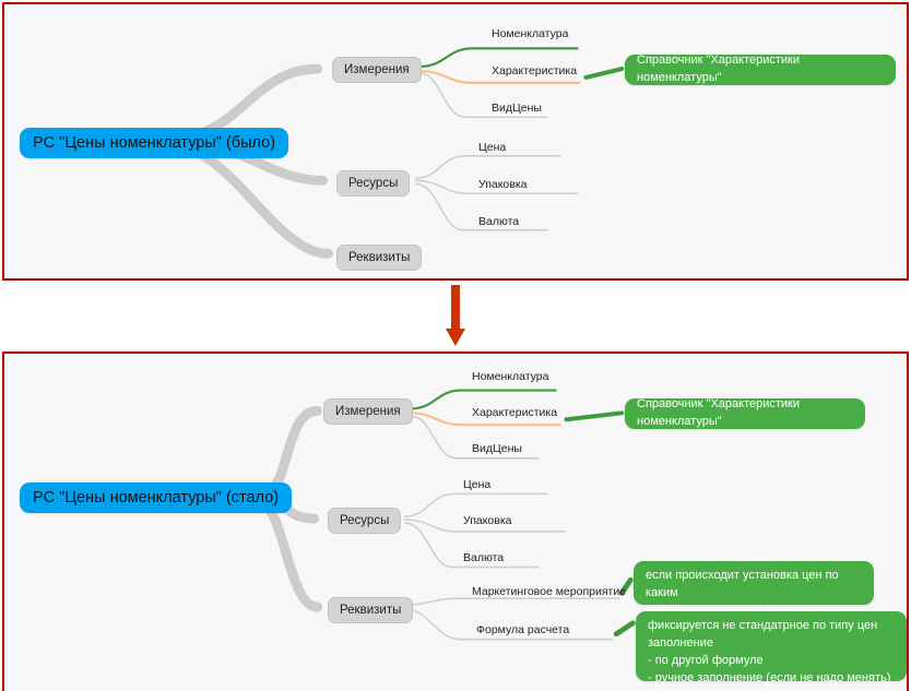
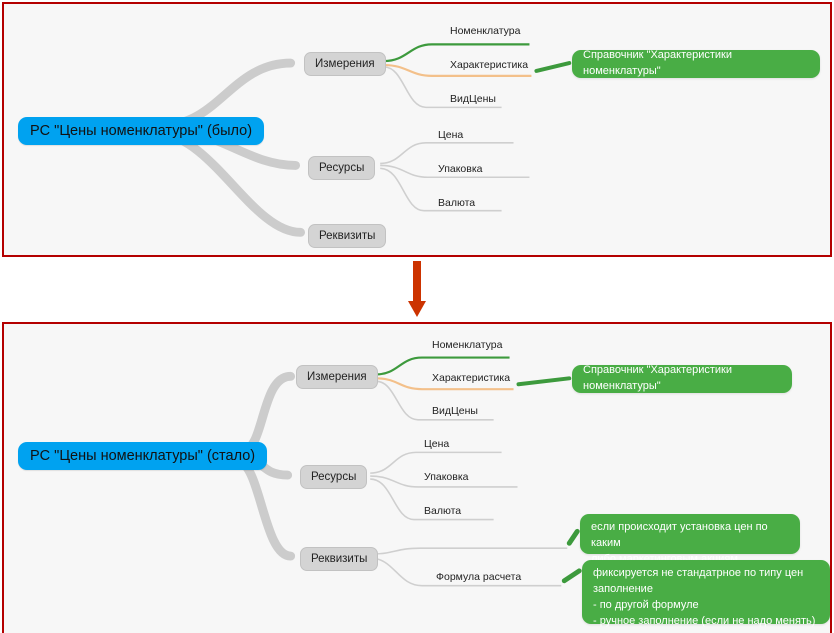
  PC "Цены номенклатуры" (было)
  Измерения
  Ресурсы
  Реквизиты
  Номенклатура
  Характеристика
  ВидЦены
  Цена
  Упаковка
  Валюта
  Справочник "Характеристики номенклатуры"
  PC "Цены номенклатуры" (стало)
  Измерения
  Ресурсы
  Реквизиты
  Номенклатура
  Характеристика
  ВидЦены
  Цена
  Упаковка
  Валюта
- Маркетинговое мероприятие
  Формула расчета
  Справочник "Характеристики номенклатуры"
  если происходит установка цен по каким
  либо маркетинговым акциям
  фиксируется не стандатрное по типу цен
  заполнение
  - по другой формуле
  - ручное заполнение (если не надо менять)
